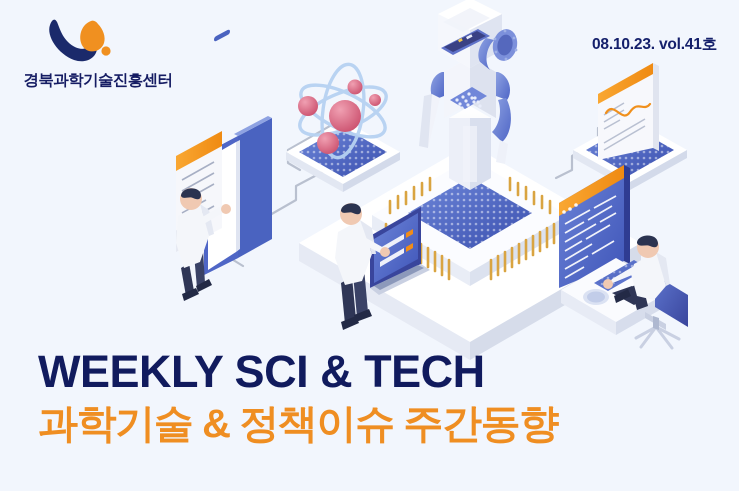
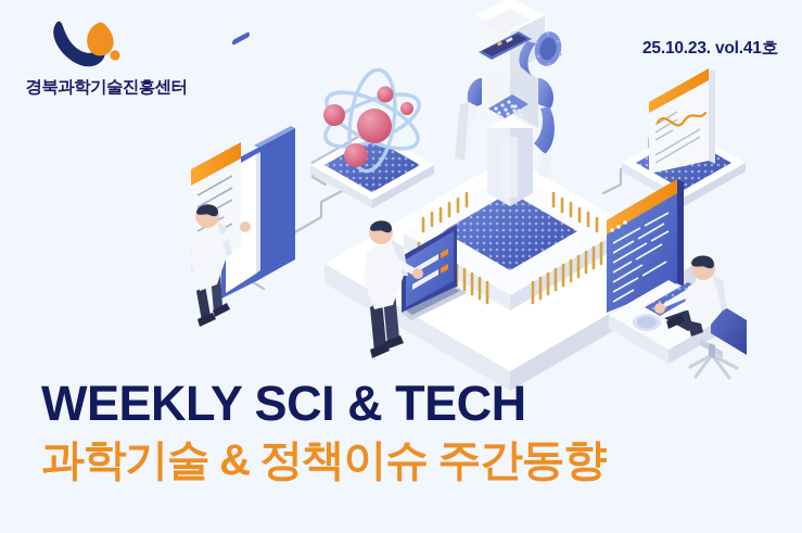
  경북과학기술진흥센터
- 08.10.23. vol.41호
+ 25.10.23. vol.41호
  WEEKLY SCI & TECH
  과학기술 & 정책이슈 주간동향
